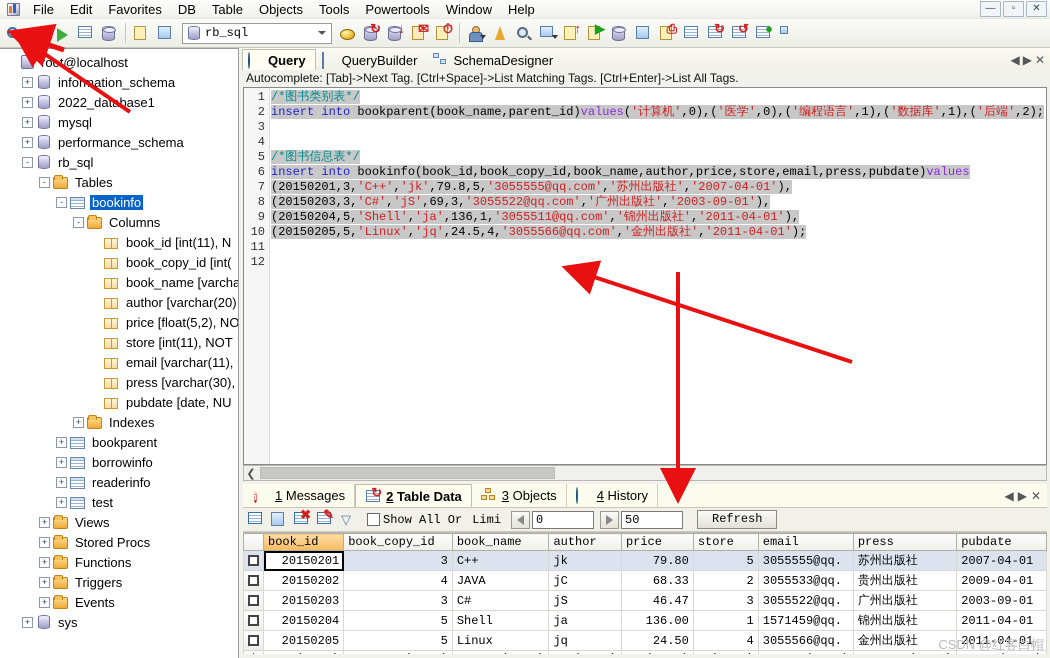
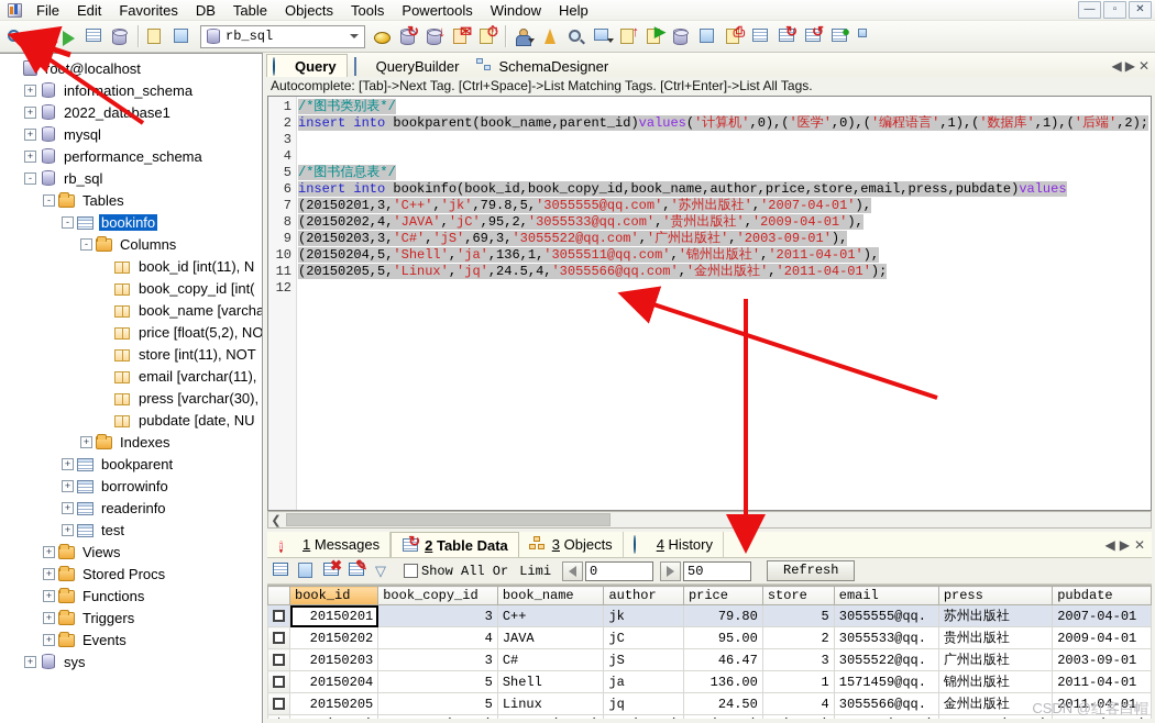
  File
  Edit
  Favorites
  DB
  Table
  Objects
  Tools
  Powertools
  Window
  Help
  —
  ▫
  ✕
  rb_sql
  ↻
  ↓
  ✉
  ⏱
  ↑
  ▶
  ⎙
  ↻
  ↺
  ●
  rot@localhost
  +
  inforation_schema
  +
  2022_datbase1
  +
  mysql
  +
  performance_schema
  -
  rb_sql
  -
  Tables
  -
  bookinfo
  -
  Columns
  book_id [int(11), N
  book_copy_id [int(
  book_name [varcha
- author [varchar(20)
  price [float(5,2), NO
  store [int(11), NOT
  email [varchar(11),
  press [varchar(30),
  pubdate [date, NU
  +
  Indexes
  +
  bookparent
  +
  borrowinfo
  +
  readerinfo
  +
  test
  +
  Views
  +
  Stored Procs
  +
  Functions
  +
  Triggers
  +
  Events
  +
  sys
  Query
  QueryBuilder
  SchemaDesigner
  ◀
  ▶
  ✕
  Autocomplete: [Tab]->Next Tag. [Ctrl+Space]->List Matching Tags. [Ctrl+Enter]->List All Tags.
  1
  2
  3
  4
  5
  6
  7
  8
  9
  10
  11
  12
  /*图书类别表*/
  insert into bookparent(book_name,parent_id)values('计算机',0),('医学',0),('编程语言',1),('数据库',1),('后端',2);
  /*图书信息表*/
  insert into bookinfo(book_id,book_copy_id,book_name,author,price,store,email,press,pubdate)values
  (20150201,3,'C++','jk',79.8,5,'3055555@qq.com','苏州出版社','2007-04-01'),
+ (20150202,4,'JAVA','jC',95,2,'3055533@qq.com','贵州出版社','2009-04-01'),
  (20150203,3,'C#','jS',69,3,'3055522@qq.com','广州出版社','2003-09-01'),
  (20150204,5,'Shell','ja',136,1,'3055511@qq.com','锦州出版社','2011-04-01'),
  (20150205,5,'Linux','jq',24.5,4,'3055566@qq.com','金州出版社','2011-04-01');
  ❮
  i
  1
  Messages
  ↻
  2
  Table Data
  3
  Objects
  4
  History
  ◀
  ▶
  ✕
  ✖
  ✎
  ▽
  Show All Or
  Limi
  0
  50
  Refresh
  	book_id	book_copy_id	book_name	author	price	store	email	press	pubdate
  	20150201	3	C++	jk	79.80	5	3055555@qq.	苏州出版社	2007-04-01
- 	20150202	4	JAVA	jC	68.33	2	3055533@qq.	贵州出版社	2009-04-01
+ 	20150202	4	JAVA	jC	95.00	2	3055533@qq.	贵州出版社	2009-04-01
  	20150203	3	C#	jS	46.47	3	3055522@qq.	广州出版社	2003-09-01
  	20150204	5	Shell	ja	136.00	1	1571459@qq.	锦州出版社	2011-04-01
  	20150205	5	Linux	jq	24.50	4	3055566@qq.	金州出版社	2011-04-01
  CSDN @红客白帽
